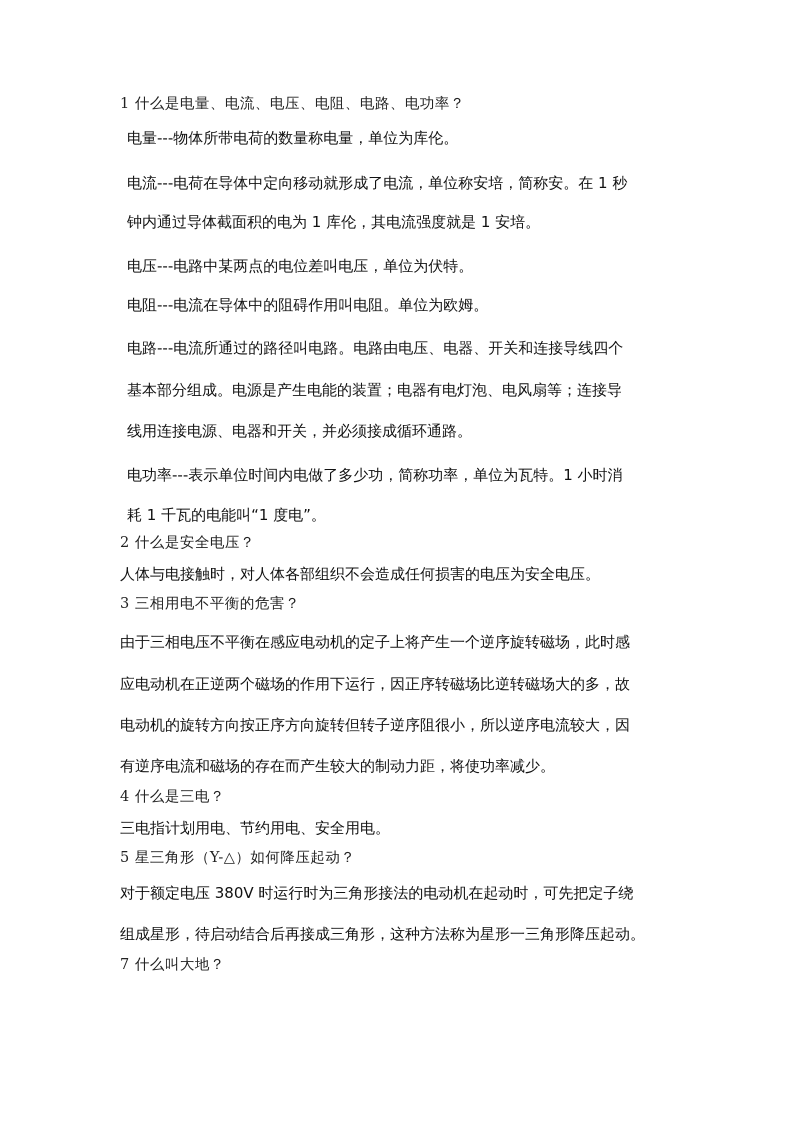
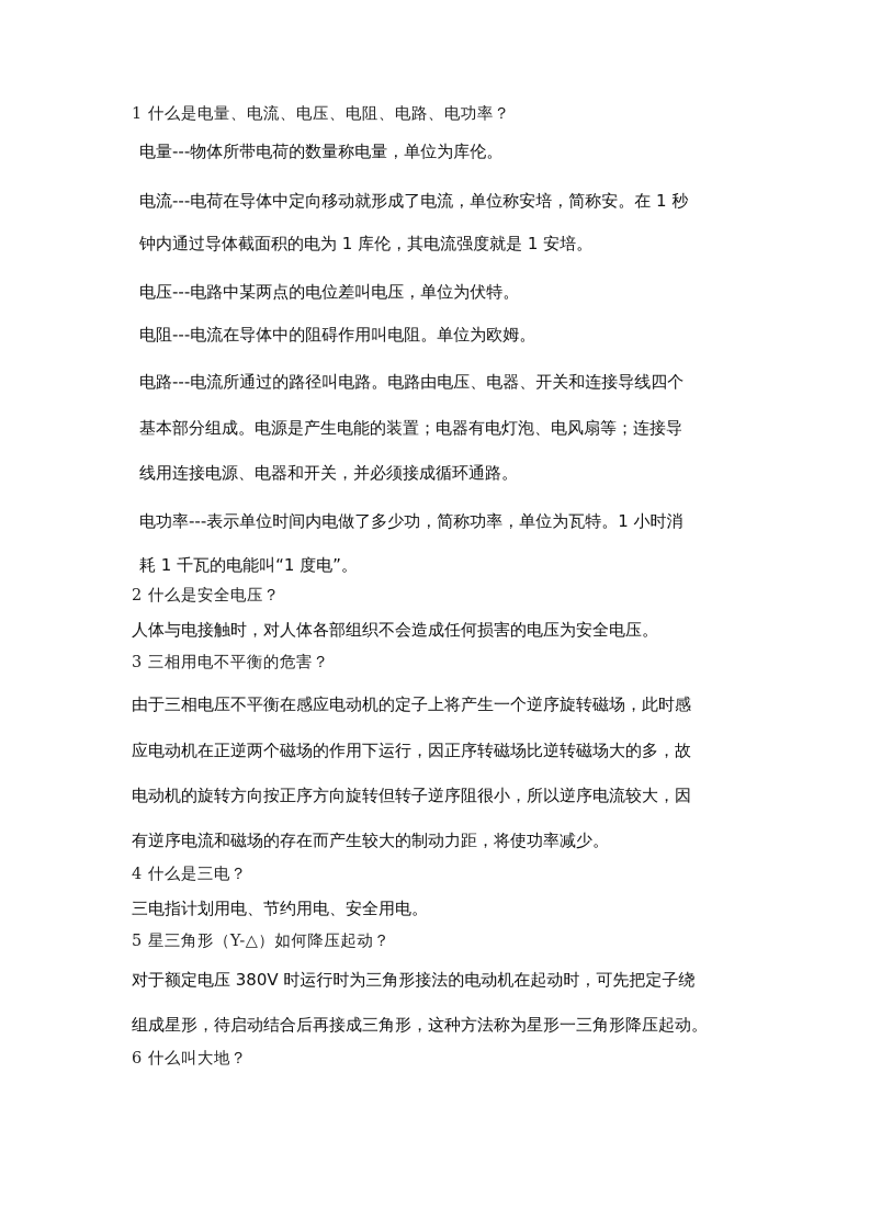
  1 什么是电量、电流、电压、电阻、电路、电功率？
  电量---物体所带电荷的数量称电量，单位为库伦。
  电流---电荷在导体中定向移动就形成了电流，单位称安培，简称安。在 1 秒
  钟内通过导体截面积的电为 1 库伦，其电流强度就是 1 安培。
  电压---电路中某两点的电位差叫电压，单位为伏特。
  电阻---电流在导体中的阻碍作用叫电阻。单位为欧姆。
  电路---电流所通过的路径叫电路。电路由电压、电器、开关和连接导线四个
  基本部分组成。电源是产生电能的装置；电器有电灯泡、电风扇等；连接导
  线用连接电源、电器和开关，并必须接成循环通路。
  电功率---表示单位时间内电做了多少功，简称功率，单位为瓦特。1 小时消
  耗 1 千瓦的电能叫“1 度电”。
  2 什么是安全电压？
  人体与电接触时，对人体各部组织不会造成任何损害的电压为安全电压。
  3 三相用电不平衡的危害？
  由于三相电压不平衡在感应电动机的定子上将产生一个逆序旋转磁场，此时感
  应电动机在正逆两个磁场的作用下运行，因正序转磁场比逆转磁场大的多，故
  电动机的旋转方向按正序方向旋转但转子逆序阻很小，所以逆序电流较大，因
  有逆序电流和磁场的存在而产生较大的制动力距，将使功率减少。
  4 什么是三电？
  三电指计划用电、节约用电、安全用电。
  5 星三角形（Y-△）如何降压起动？
  对于额定电压 380V 时运行时为三角形接法的电动机在起动时，可先把定子绕
  组成星形，待启动结合后再接成三角形，这种方法称为星形一三角形降压起动。
- 7 什么叫大地？
+ 6 什么叫大地？
